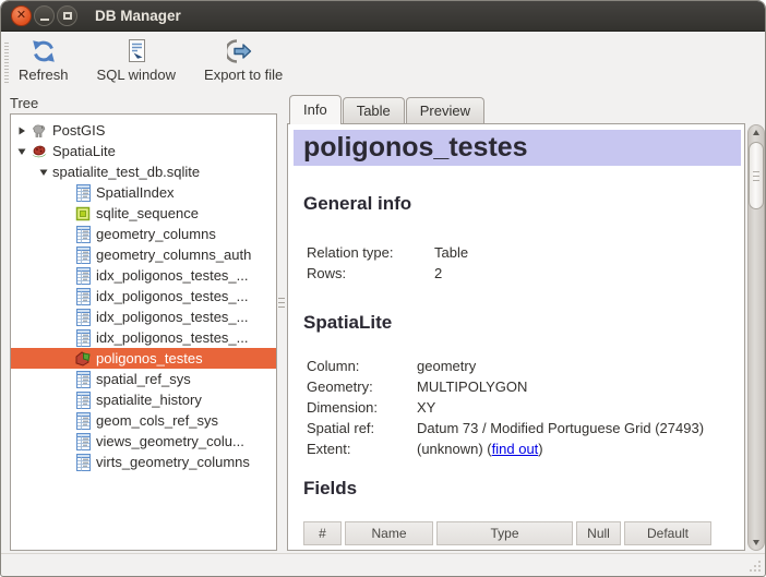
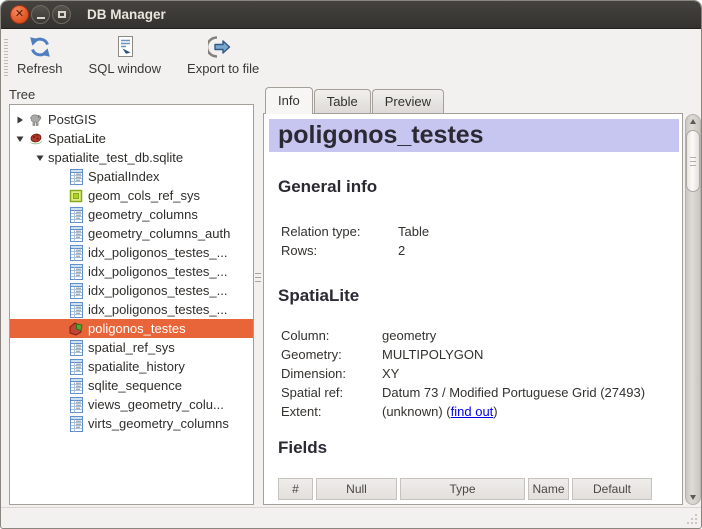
  ✕
  DB Manager
  Refresh
  SQL window
  Export to file
  Tree
  PostGIS
  SpatiaLite
  spatialite_test_db.sqlite
  SpatialIndex
- sqlite_sequence
+ geom_cols_ref_sys
  geometry_columns
  geometry_columns_auth
  idx_poligonos_testes_...
  idx_poligonos_testes_...
  idx_poligonos_testes_...
  idx_poligonos_testes_...
  poligonos_testes
  spatial_ref_sys
  spatialite_history
- geom_cols_ref_sys
+ sqlite_sequence
  views_geometry_colu...
  virts_geometry_columns
  Info
  Table
  Preview
  poligonos_testes
  General info
  Relation type:
  Table
  Rows:
  2
  SpatiaLite
  Column:
  geometry
  Geometry:
  MULTIPOLYGON
  Dimension:
  XY
  Spatial ref:
  Datum 73 / Modified Portuguese Grid (27493)
  Extent:
  (unknown) (find out)
  Fields
  #
- Name
+ Null
  Type
- Null
+ Name
  Default
